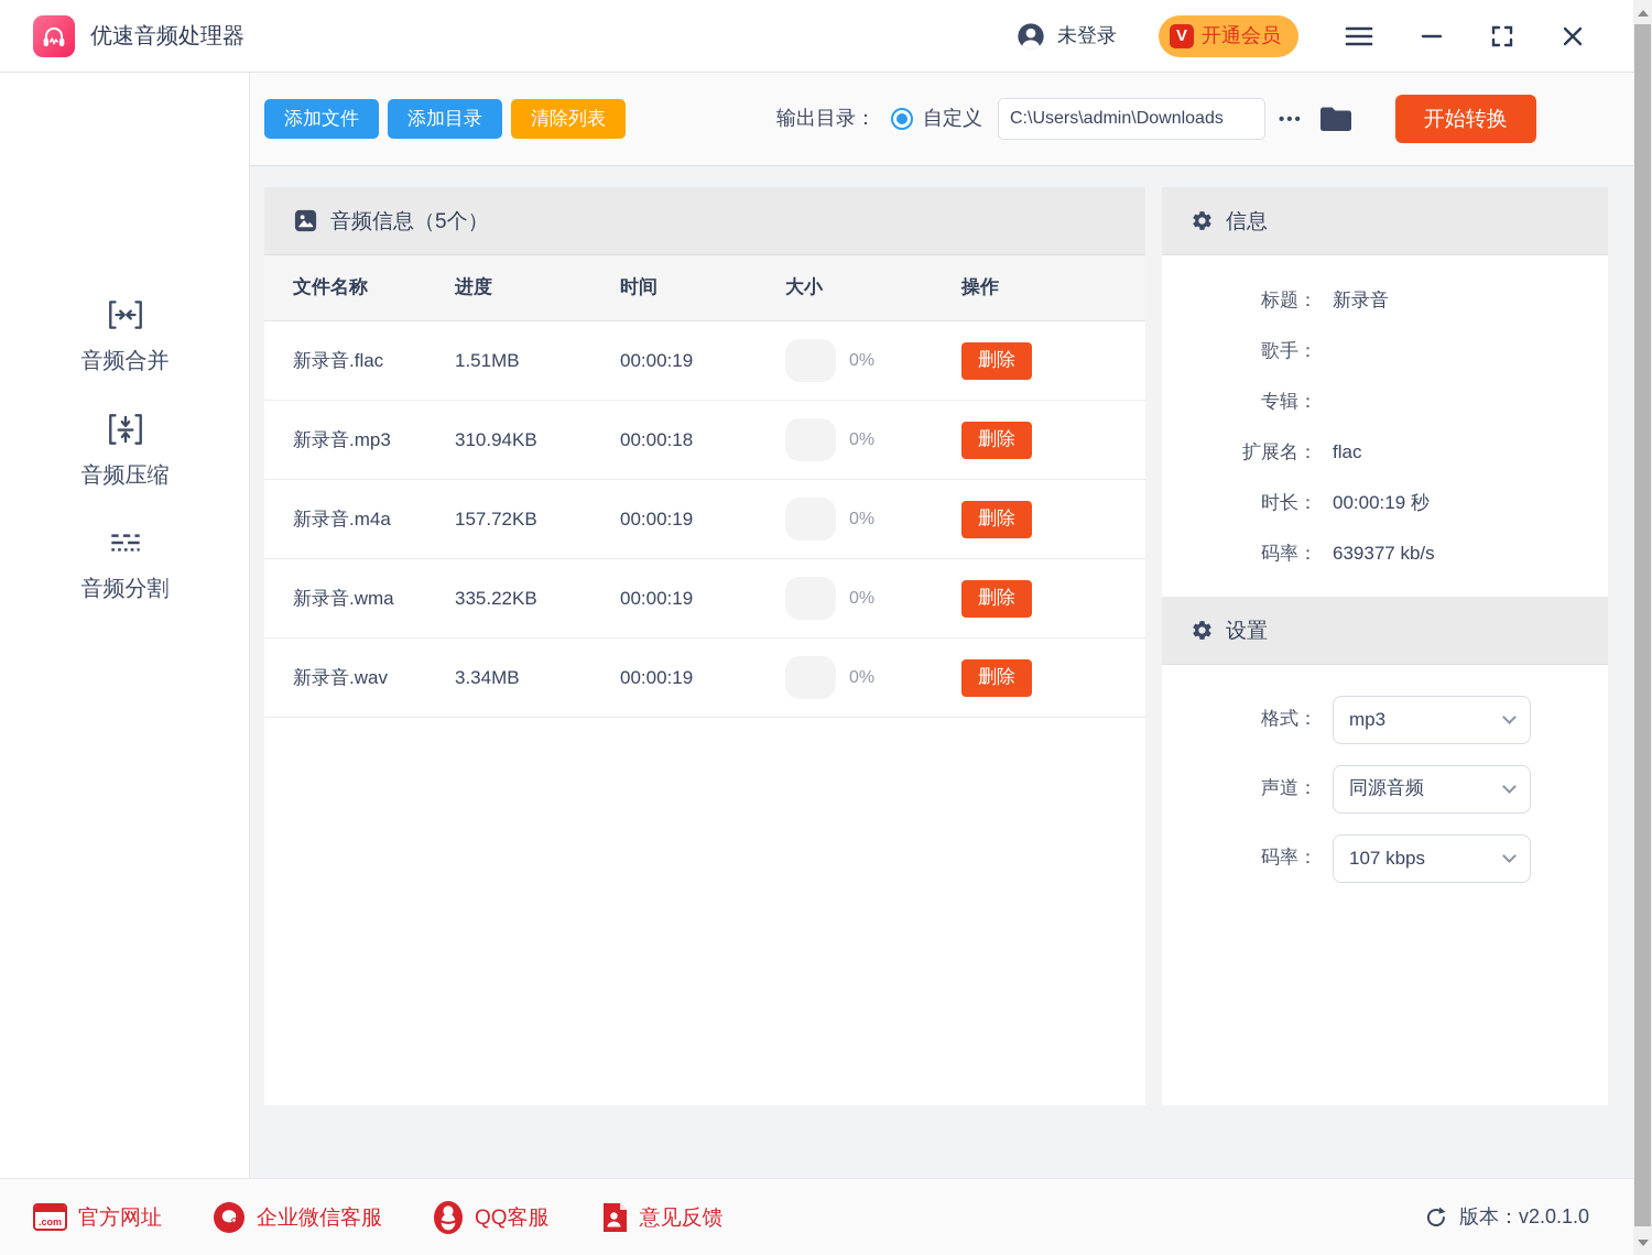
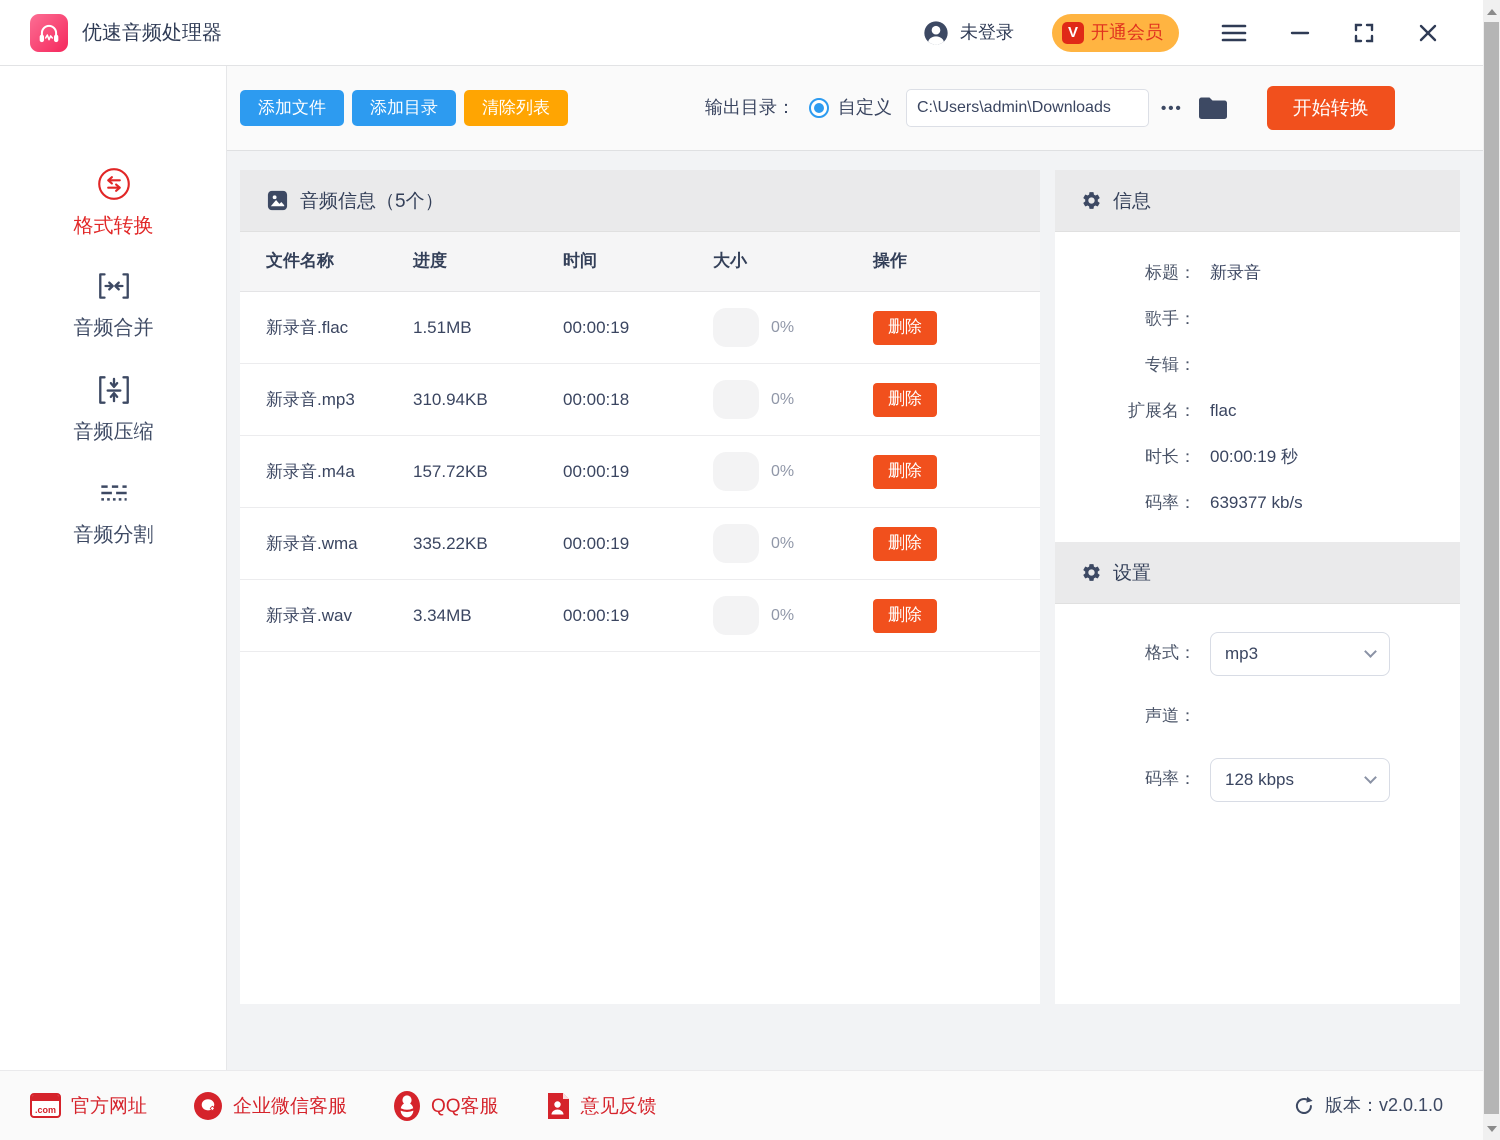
  优速音频处理器
  未登录
  V
  开通会员
+ 格式转换
  音频合并
  音频压缩
  音频分割
  添加文件
  添加目录
  清除列表
  输出目录：
  自定义
  C:\Users\admin\Downloads
  •••
  开始转换
  音频信息（5个）
  文件名称
  进度
  时间
  大小
  操作
  新录音.flac
  1.51MB
  00:00:19
  0%
  删除
  新录音.mp3
  310.94KB
  00:00:18
  0%
  删除
  新录音.m4a
  157.72KB
  00:00:19
  0%
  删除
  新录音.wma
  335.22KB
  00:00:19
  0%
  删除
  新录音.wav
  3.34MB
  00:00:19
  0%
  删除
  信息
  标题：
  新录音
  歌手：
  专辑：
  扩展名：
  flac
  时长：
  00:00:19 秒
  码率：
  639377 kb/s
  设置
  格式：
  mp3
  声道：
- 同源音频
  码率：
- 107 kbps
+ 128 kbps
  .com
  官方网址
  企业微信客服
  QQ客服
  意见反馈
  版本：v2.0.1.0
